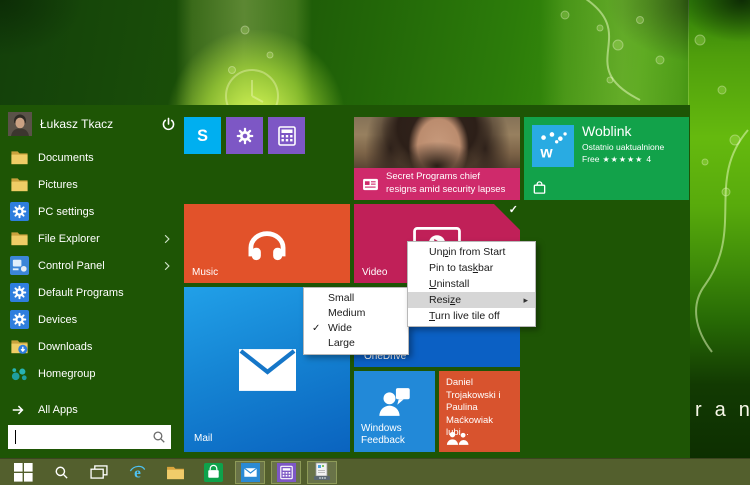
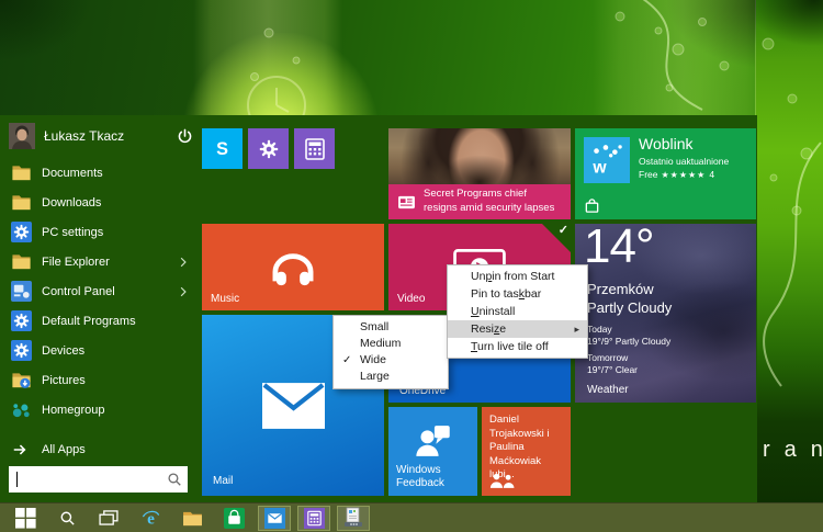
  Łukasz Tkacz
  Documents
- Pictures
+ Downloads
  PC settings
  File Explorer
  Control Panel
  Default Programs
  Devices
- Downloads
+ Pictures
  Homegroup
  All Apps
  S
  Secret Programs chief resigns amid security lapses
  w
  Woblink
  Ostatnio uaktualnione
  Free ★★★★★ 4
  Music
  Video
  ✓
+ 14°
+ Przemków
+ Partly Cloudy
+ Today
+ 19°/9° Partly Cloudy
+ Tomorrow
+ 19°/7° Clear
+ Weather
  Mail
  OneDrive
  Windows Feedback
  Daniel Trojakowski i Paulina Maćkowiak lbi...
  Small
  Medium
  ✓
  Wide
  Large
  Unpin from Start
  Pin to taskbar
  Uninstall
  Resize
  ▸
  Turn live tile off
  e
